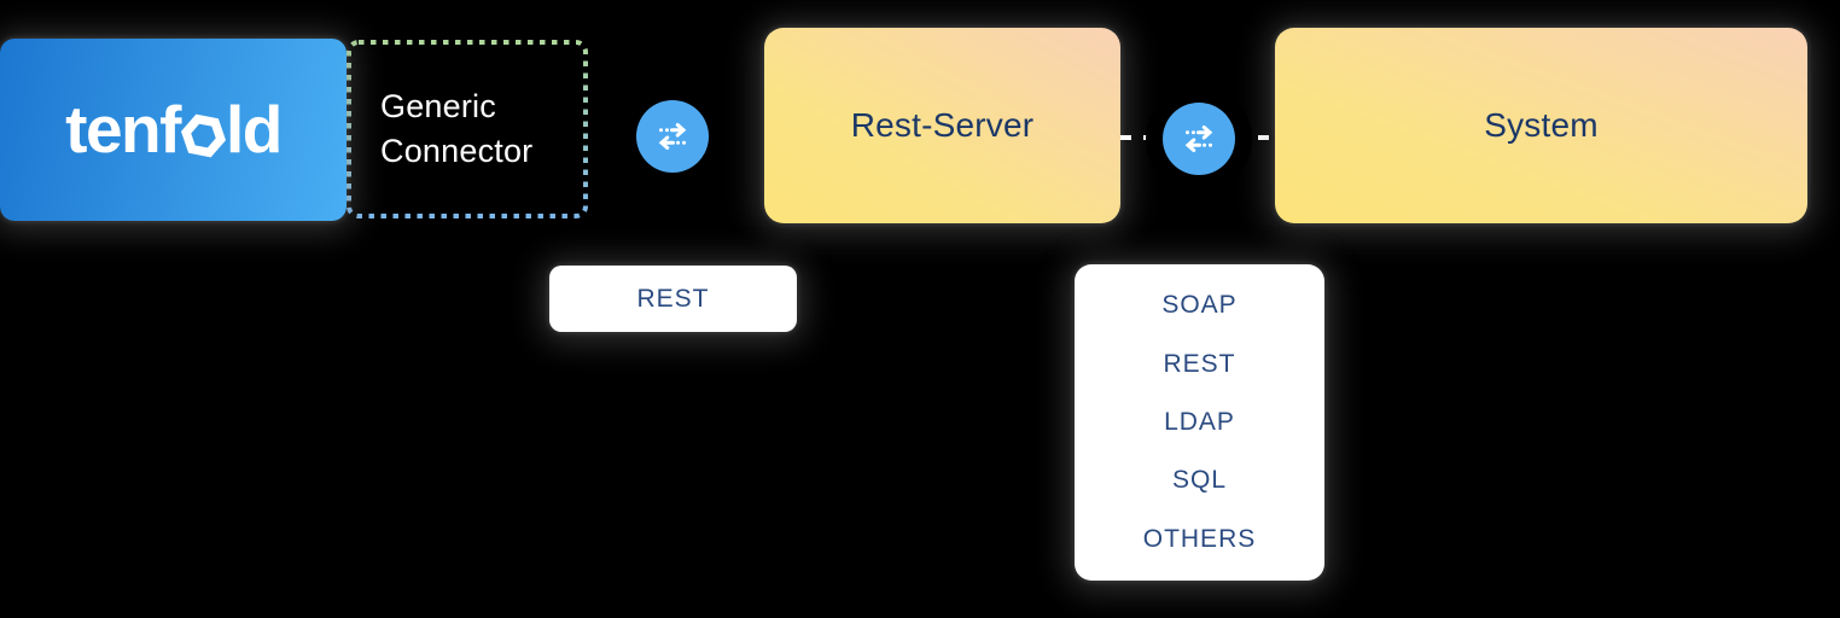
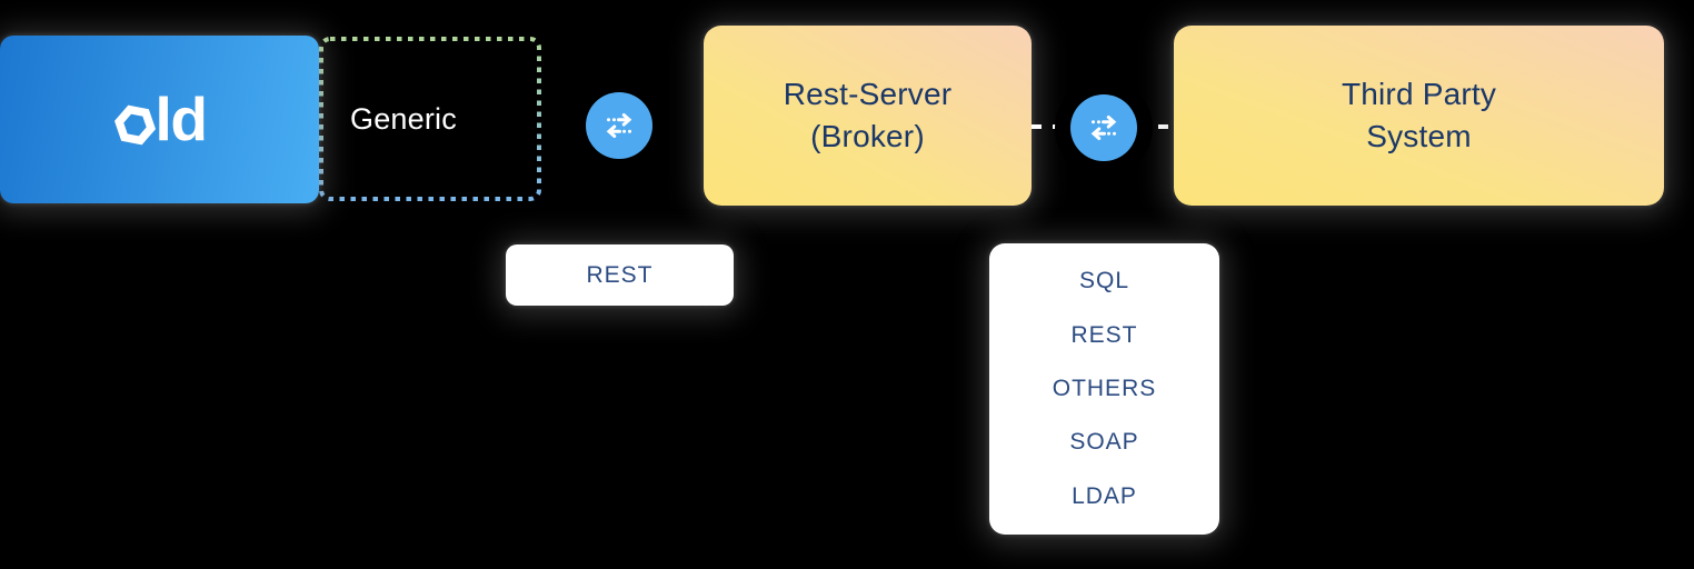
- tenf
  ld
  Generic
- Connector
  Rest-Server
+ (Broker)
+ Third Party
  System
  REST
- SOAP
+ SQL
  REST
- LDAP
+ OTHERS
- SQL
+ SOAP
- OTHERS
+ LDAP
